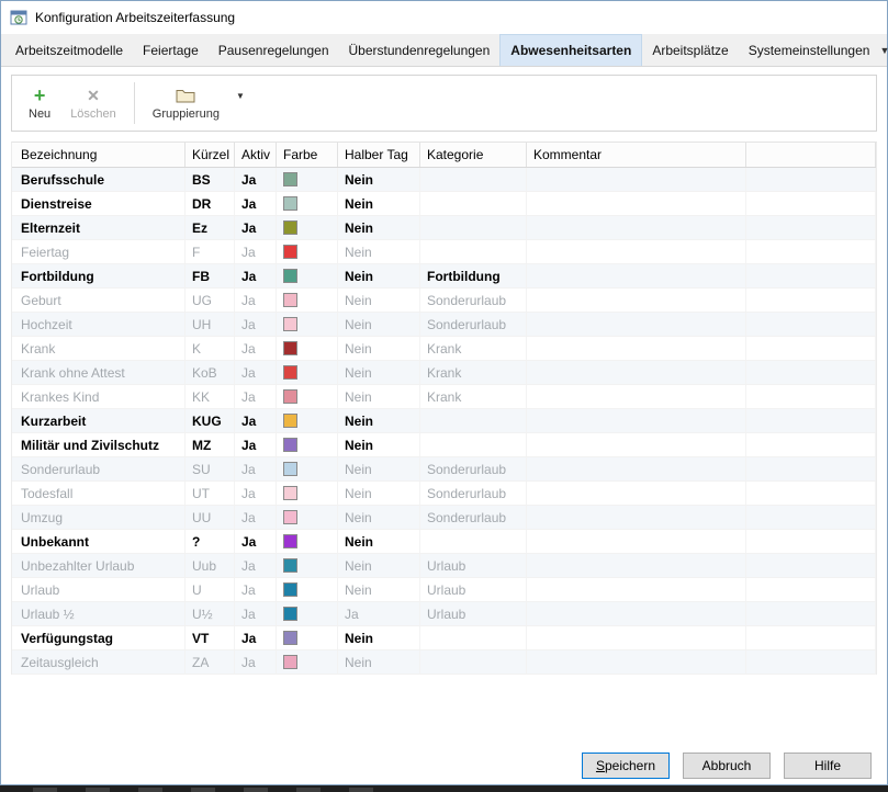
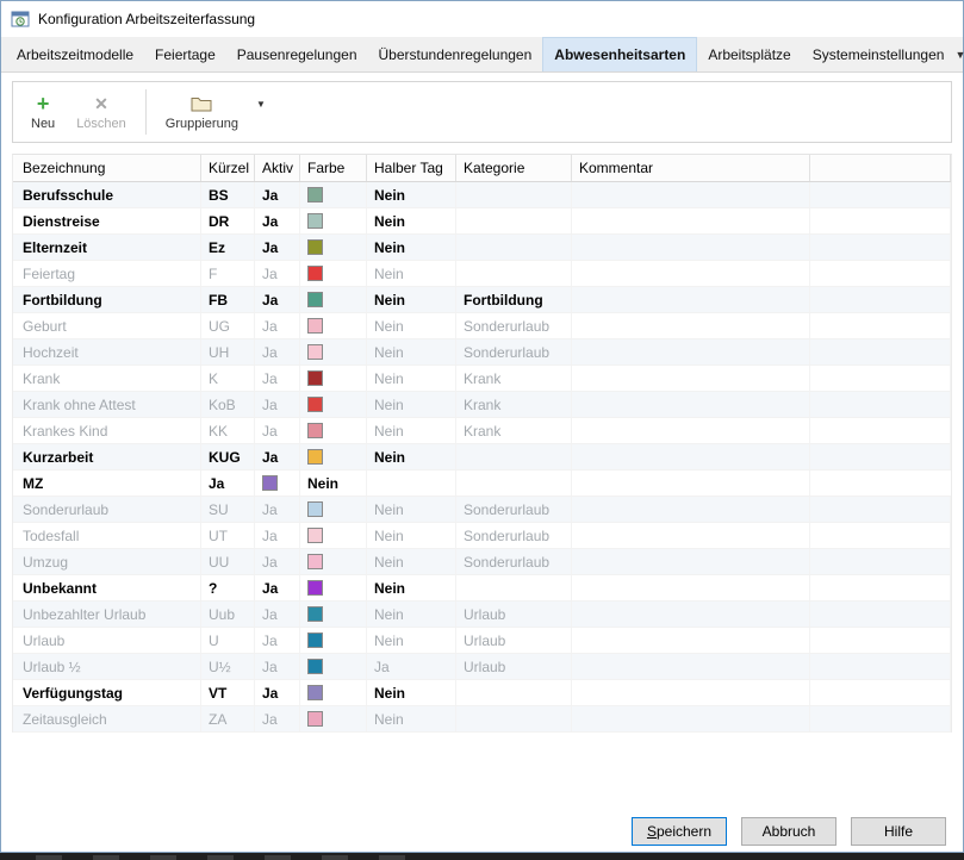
  Konfiguration Arbeitszeiterfassung
  Arbeitszeitmodelle
  Feiertage
  Pausenregelungen
  Überstundenregelungen
  Abwesenheitsarten
  Arbeitsplätze
  Systemeinstellungen
  ▼
  +
  Neu
  ✕
  Löschen
  Gruppierung
  ▼
  Bezeichnung
  Kürzel
  Aktiv
  Farbe
  Halber Tag
  Kategorie
  Kommentar
  Berufsschule
  BS
  Ja
  Nein
  Dienstreise
  DR
  Ja
  Nein
  Elternzeit
  Ez
  Ja
  Nein
  Feiertag
  F
  Ja
  Nein
  Fortbildung
  FB
  Ja
  Nein
  Fortbildung
  Geburt
  UG
  Ja
  Nein
  Sonderurlaub
  Hochzeit
  UH
  Ja
  Nein
  Sonderurlaub
  Krank
  K
  Ja
  Nein
  Krank
  Krank ohne Attest
  KoB
  Ja
  Nein
  Krank
  Krankes Kind
  KK
  Ja
  Nein
  Krank
  Kurzarbeit
  KUG
  Ja
  Nein
- Militär und Zivilschutz
  MZ
  Ja
  Nein
  Sonderurlaub
  SU
  Ja
  Nein
  Sonderurlaub
  Todesfall
  UT
  Ja
  Nein
  Sonderurlaub
  Umzug
  UU
  Ja
  Nein
  Sonderurlaub
  Unbekannt
  ?
  Ja
  Nein
  Unbezahlter Urlaub
  Uub
  Ja
  Nein
  Urlaub
  Urlaub
  U
  Ja
  Nein
  Urlaub
  Urlaub ½
  U½
  Ja
  Ja
  Urlaub
  Verfügungstag
  VT
  Ja
  Nein
  Zeitausgleich
  ZA
  Ja
  Nein
  Speichern
  Abbruch
  Hilfe
